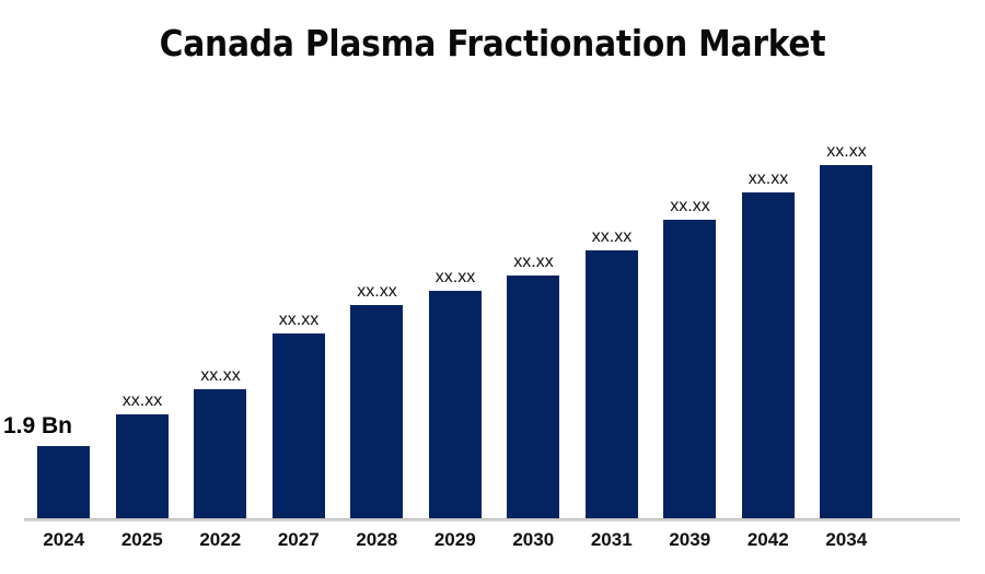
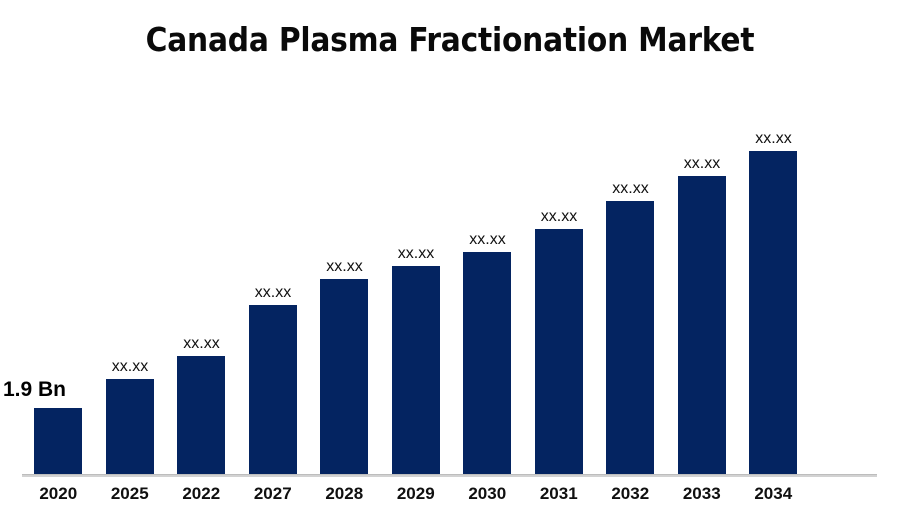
  Canada Plasma Fractionation Market
  1.9 Bn
- 2024
+ 2020
  xx.xx
  2025
  xx.xx
  2022
  xx.xx
  2027
  xx.xx
  2028
  xx.xx
  2029
  xx.xx
  2030
  xx.xx
  2031
  xx.xx
- 2039
+ 2032
  xx.xx
- 2042
+ 2033
  xx.xx
  2034
